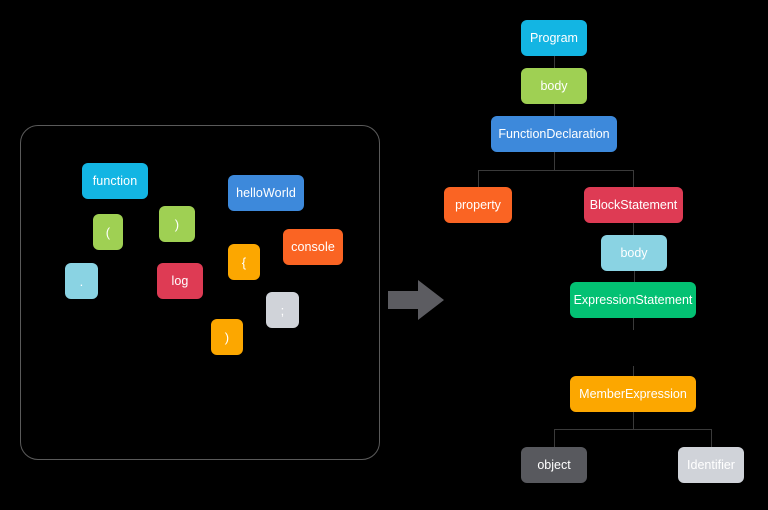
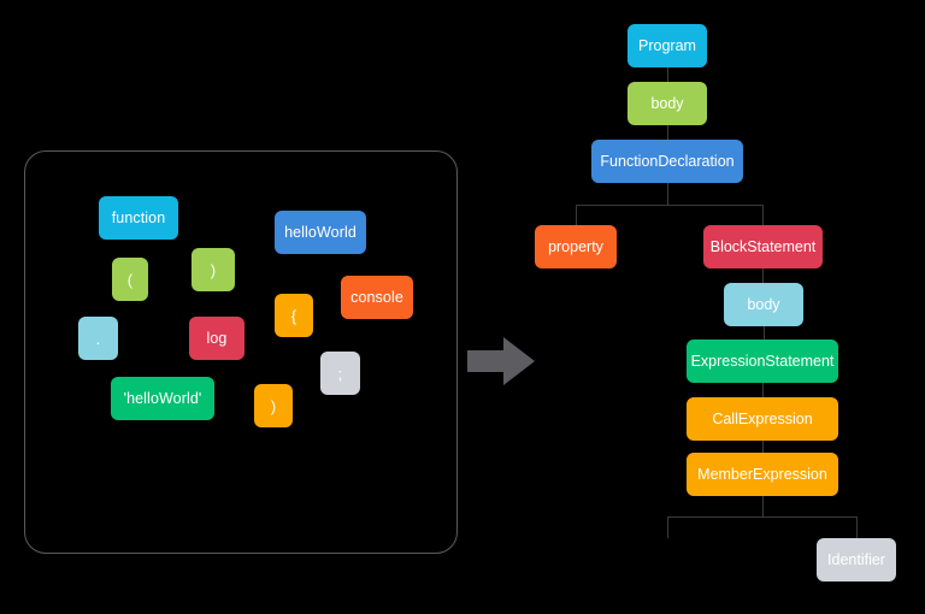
  Program
  body
  FunctionDeclaration
  property
  BlockStatement
  body
  ExpressionStatement
+ CallExpression
  MemberExpression
- object
  Identifier
  function
  helloWorld
  (
  )
  console
  {
  .
  log
  ;
+ 'helloWorld'
  )
